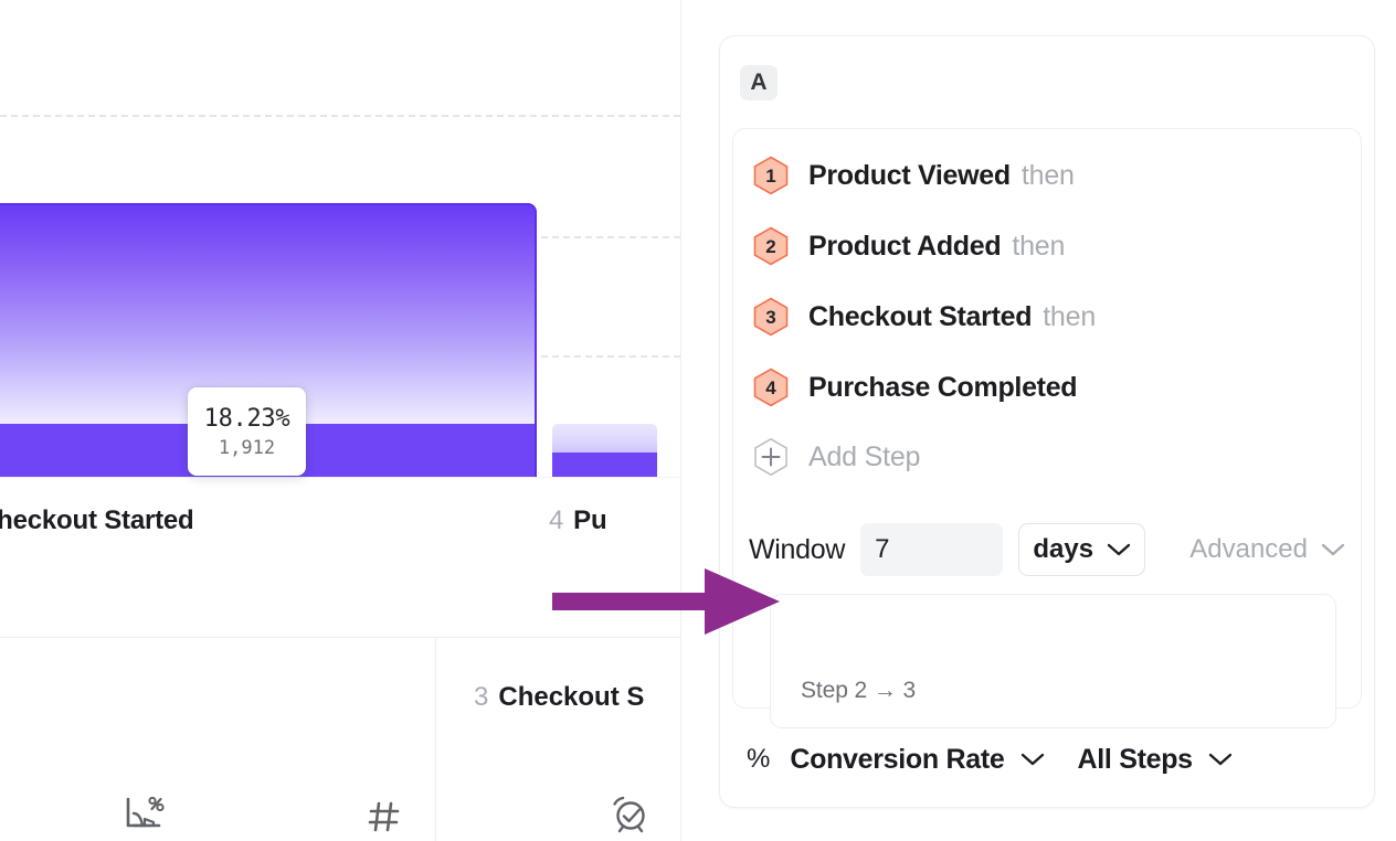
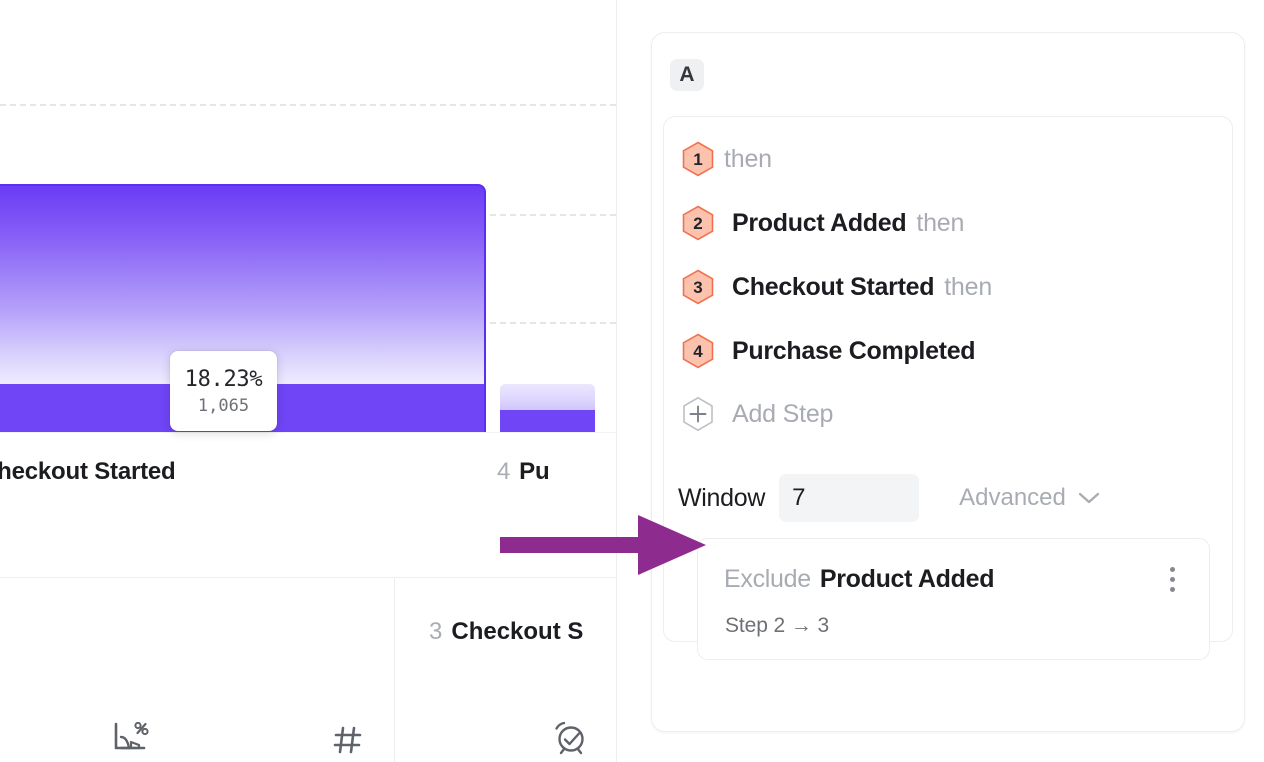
  18.23%
- 1,912
+ 1,065
  heckout Started
  4 Pu
  3 Checkout S
  A
  1
- Product Viewed
  then
  2
  Product Added
  then
  3
  Checkout Started
  then
  4
  Purchase Completed
  Add Step
  Window
  7
- days
  Advanced
+ Exclude Product Added
  Step 2 → 3
- %
- Conversion Rate
- All Steps
